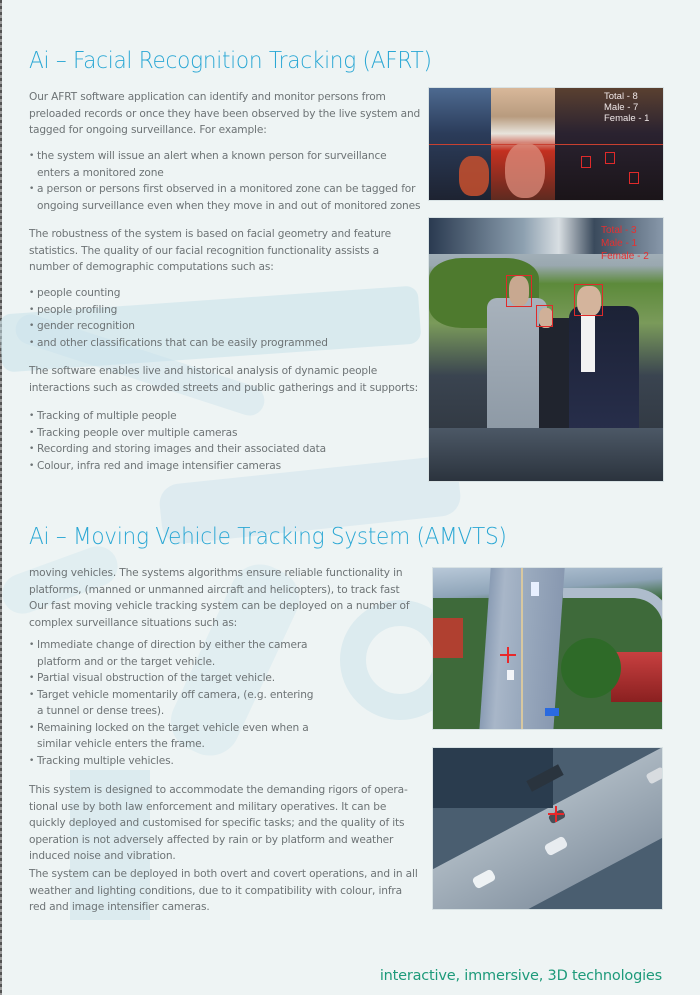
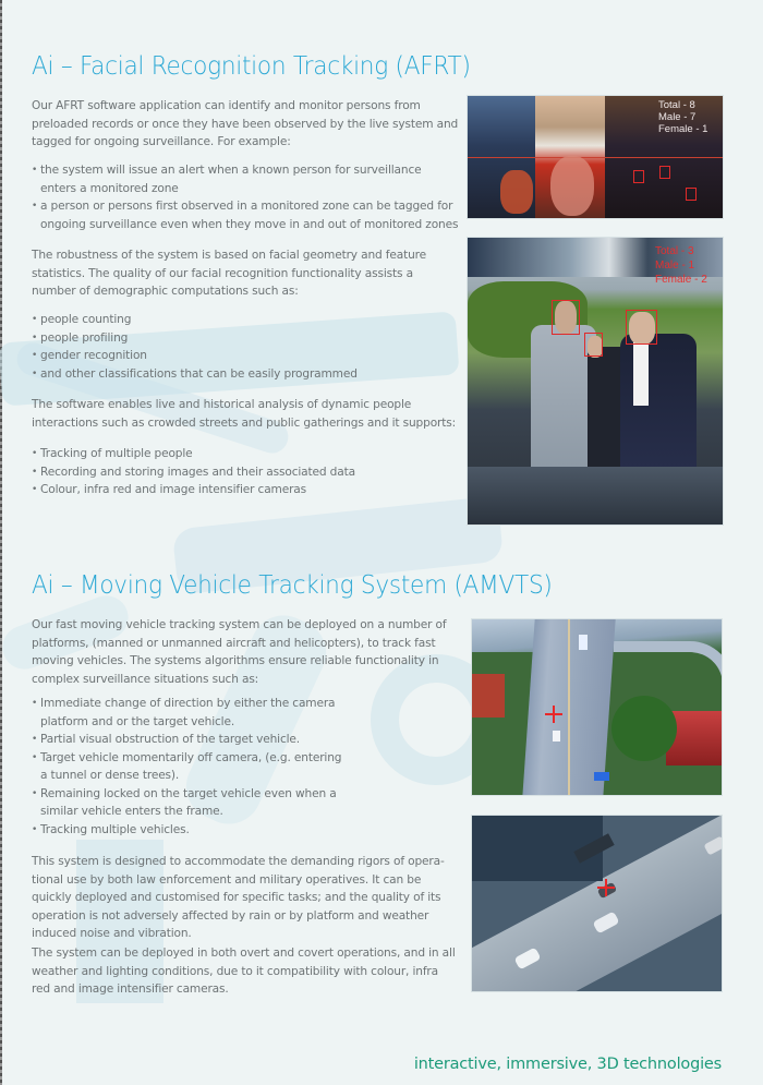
  Ai – Facial Recognition Tracking (AFRT)
  Our AFRT software application can identify and monitor persons from
  preloaded records or once they have been observed by the live system and
  tagged for ongoing surveillance. For example:
  the system will issue an alert when a known person for surveillance
  enters a monitored zone
  a person or persons first observed in a monitored zone can be tagged for
  ongoing surveillance even when they move in and out of monitored zones
  The robustness of the system is based on facial geometry and feature
  statistics. The quality of our facial recognition functionality assists a
  number of demographic computations such as:
  people counting
  people profiling
  gender recognition
  and other classifications that can be easily programmed
  The software enables live and historical analysis of dynamic people
  interactions such as crowded streets and public gatherings and it supports:
  Tracking of multiple people
- Tracking people over multiple cameras
  Recording and storing images and their associated data
  Colour, infra red and image intensifier cameras
  Total - 8
  Male - 7
  Female - 1
  Total - 3
  Male - 1
  Female - 2
  Ai – Moving Vehicle Tracking System (AMVTS)
- moving vehicles. The systems algorithms ensure reliable functionality in
+ Our fast moving vehicle tracking system can be deployed on a number of
  platforms, (manned or unmanned aircraft and helicopters), to track fast
- Our fast moving vehicle tracking system can be deployed on a number of
+ moving vehicles. The systems algorithms ensure reliable functionality in
  complex surveillance situations such as:
  Immediate change of direction by either the camera
  platform and or the target vehicle.
  Partial visual obstruction of the target vehicle.
  Target vehicle momentarily off camera, (e.g. entering
  a tunnel or dense trees).
  Remaining locked on the target vehicle even when a
  similar vehicle enters the frame.
  Tracking multiple vehicles.
  This system is designed to accommodate the demanding rigors of opera-
  tional use by both law enforcement and military operatives. It can be
  quickly deployed and customised for specific tasks; and the quality of its
  operation is not adversely affected by rain or by platform and weather
  induced noise and vibration.
  The system can be deployed in both overt and covert operations, and in all
  weather and lighting conditions, due to it compatibility with colour, infra
  red and image intensifier cameras.
  interactive, immersive, 3D technologies
